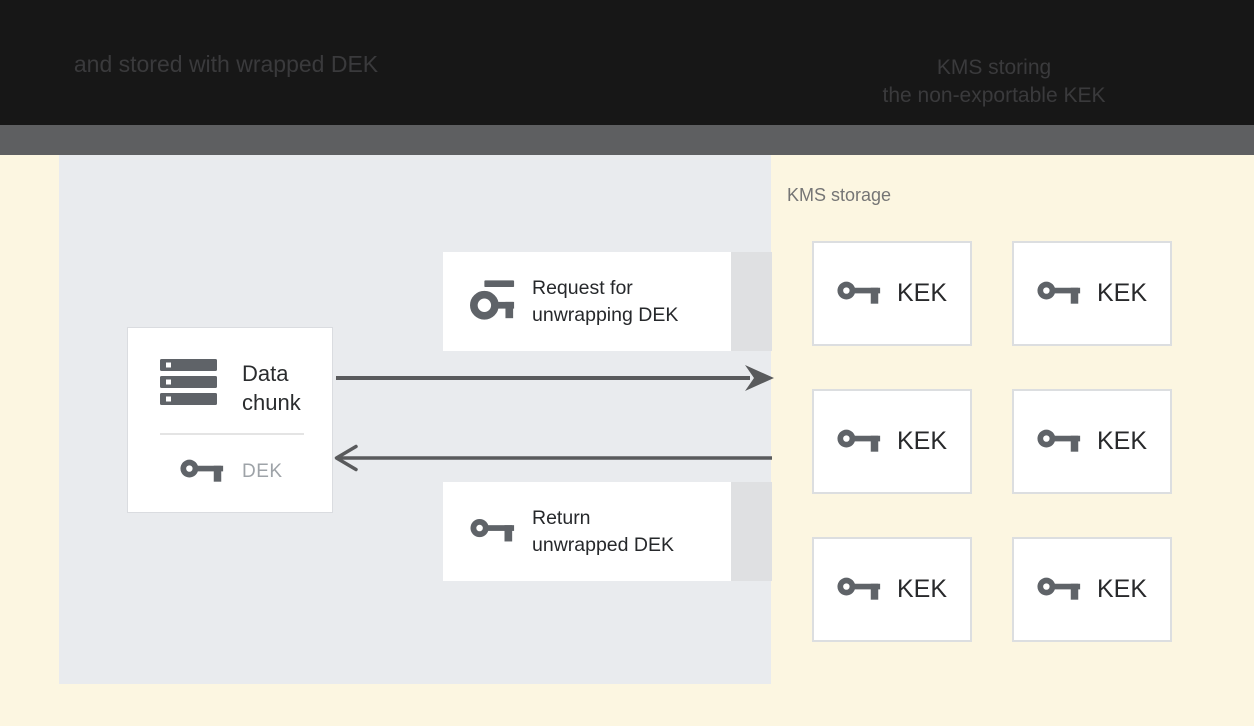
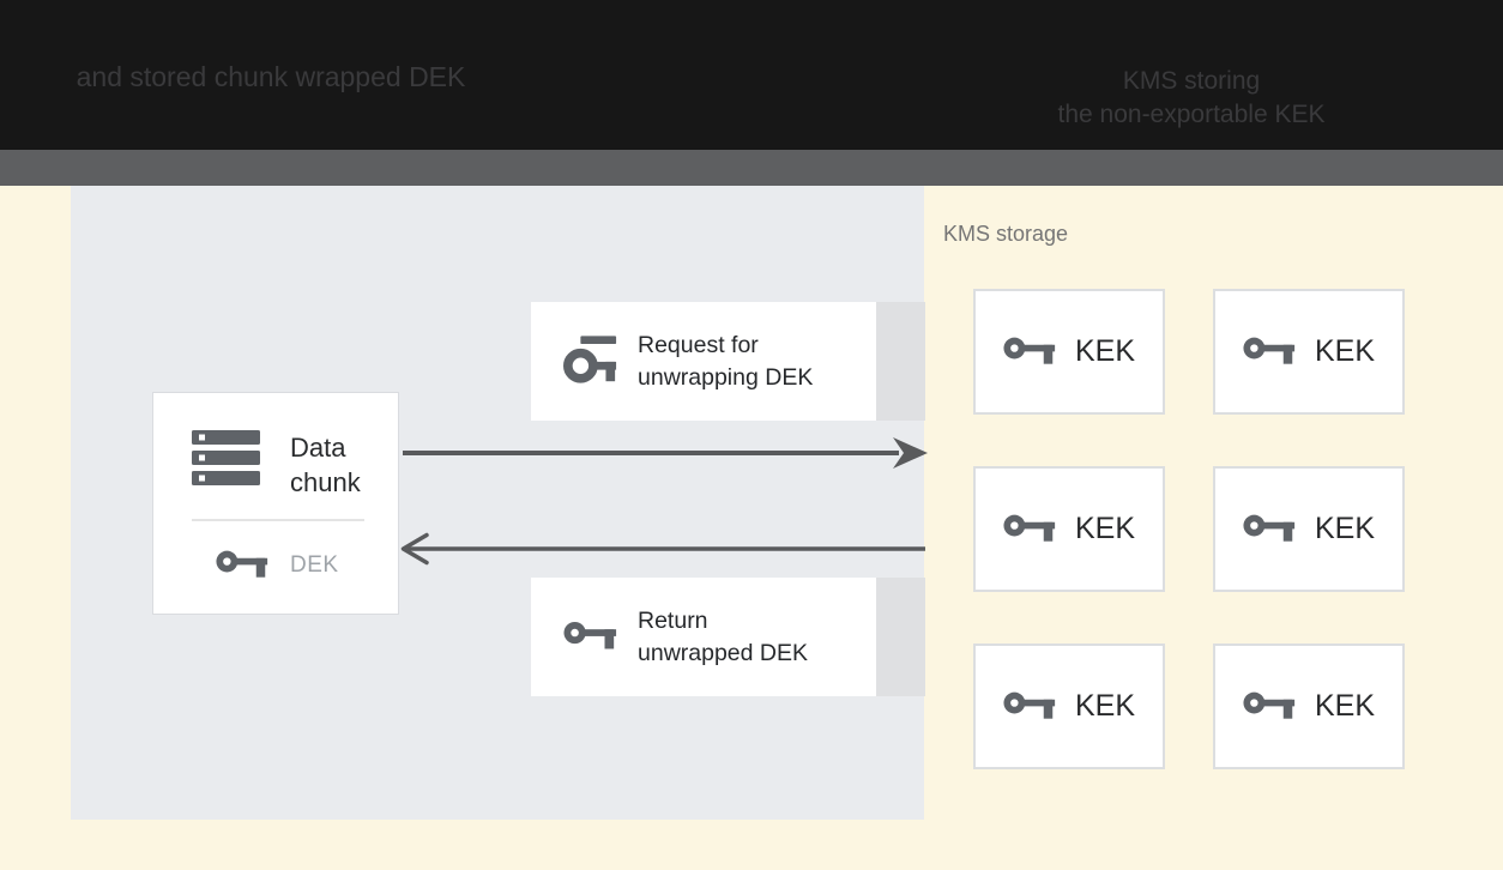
- and stored with wrapped DEK
+ and stored chunk wrapped DEK
  KMS storing
  the non-exportable KEK
  Data
  chunk
  DEK
  Request for
  unwrapping DEK
  Return
  unwrapped DEK
  KMS storage
  KEK
  KEK
  KEK
  KEK
  KEK
  KEK
